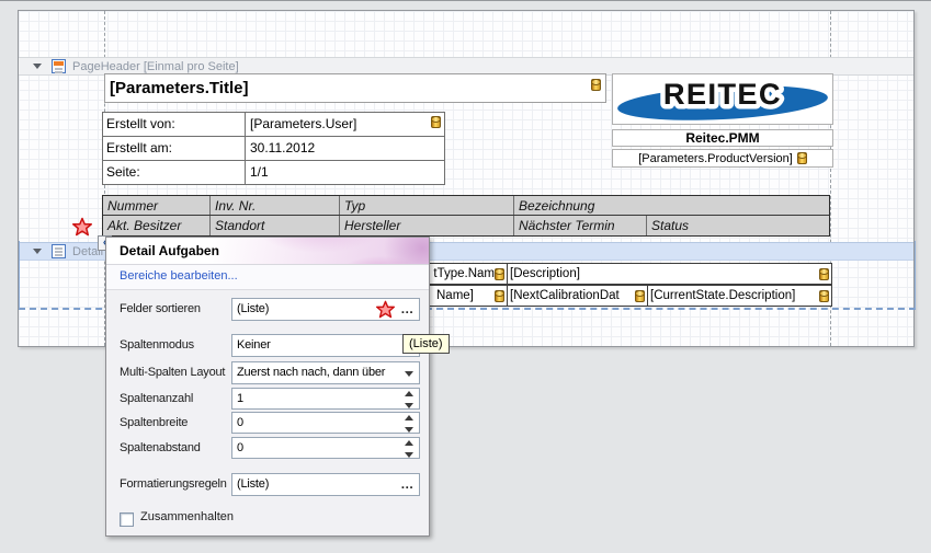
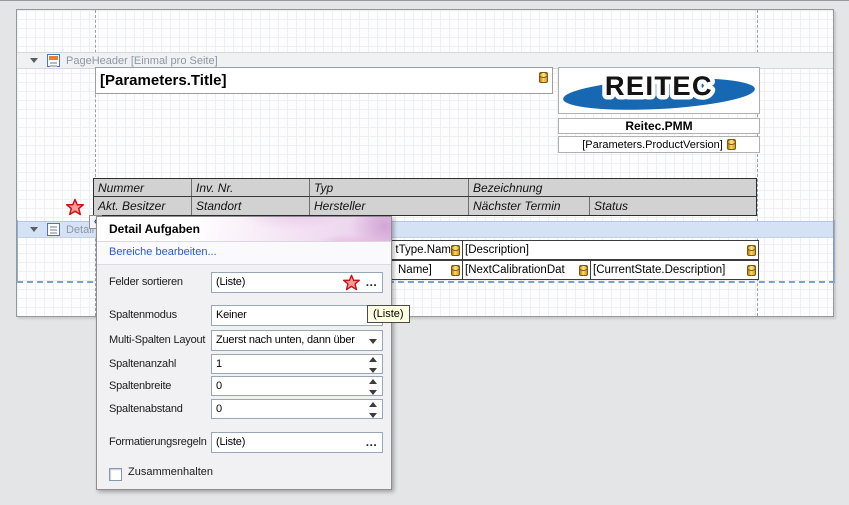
  PageHeader [Einmal pro Seite]
  [Parameters.Title]
- Erstellt von:
- [Parameters.User]
- Erstellt am:
- 30.11.2012
- Seite:
- 1/1
  REITEC
  Reitec.PMM
  [Parameters.ProductVersion]
  Nummer
  Inv. Nr.
  Typ
  Bezeichnung
  Akt. Besitzer
  Standort
  Hersteller
  Nächster Termin
  Status
  Detail
  tType.Nam
  [Description]
  Name]
  [NextCalibrationDat
  [CurrentState.Description]
  Detail Aufgaben
  Bereiche bearbeiten...
  Felder sortieren
  (Liste)
  …
  Spaltenmodus
  Keiner
  Multi-Spalten Layout
- Zuerst nach nach, dann über
+ Zuerst nach unten, dann über
  Spaltenanzahl
  1
  Spaltenbreite
  0
  Spaltenabstand
  0
  Formatierungsregeln
  (Liste)
  …
  Zusammenhalten
  (Liste)
